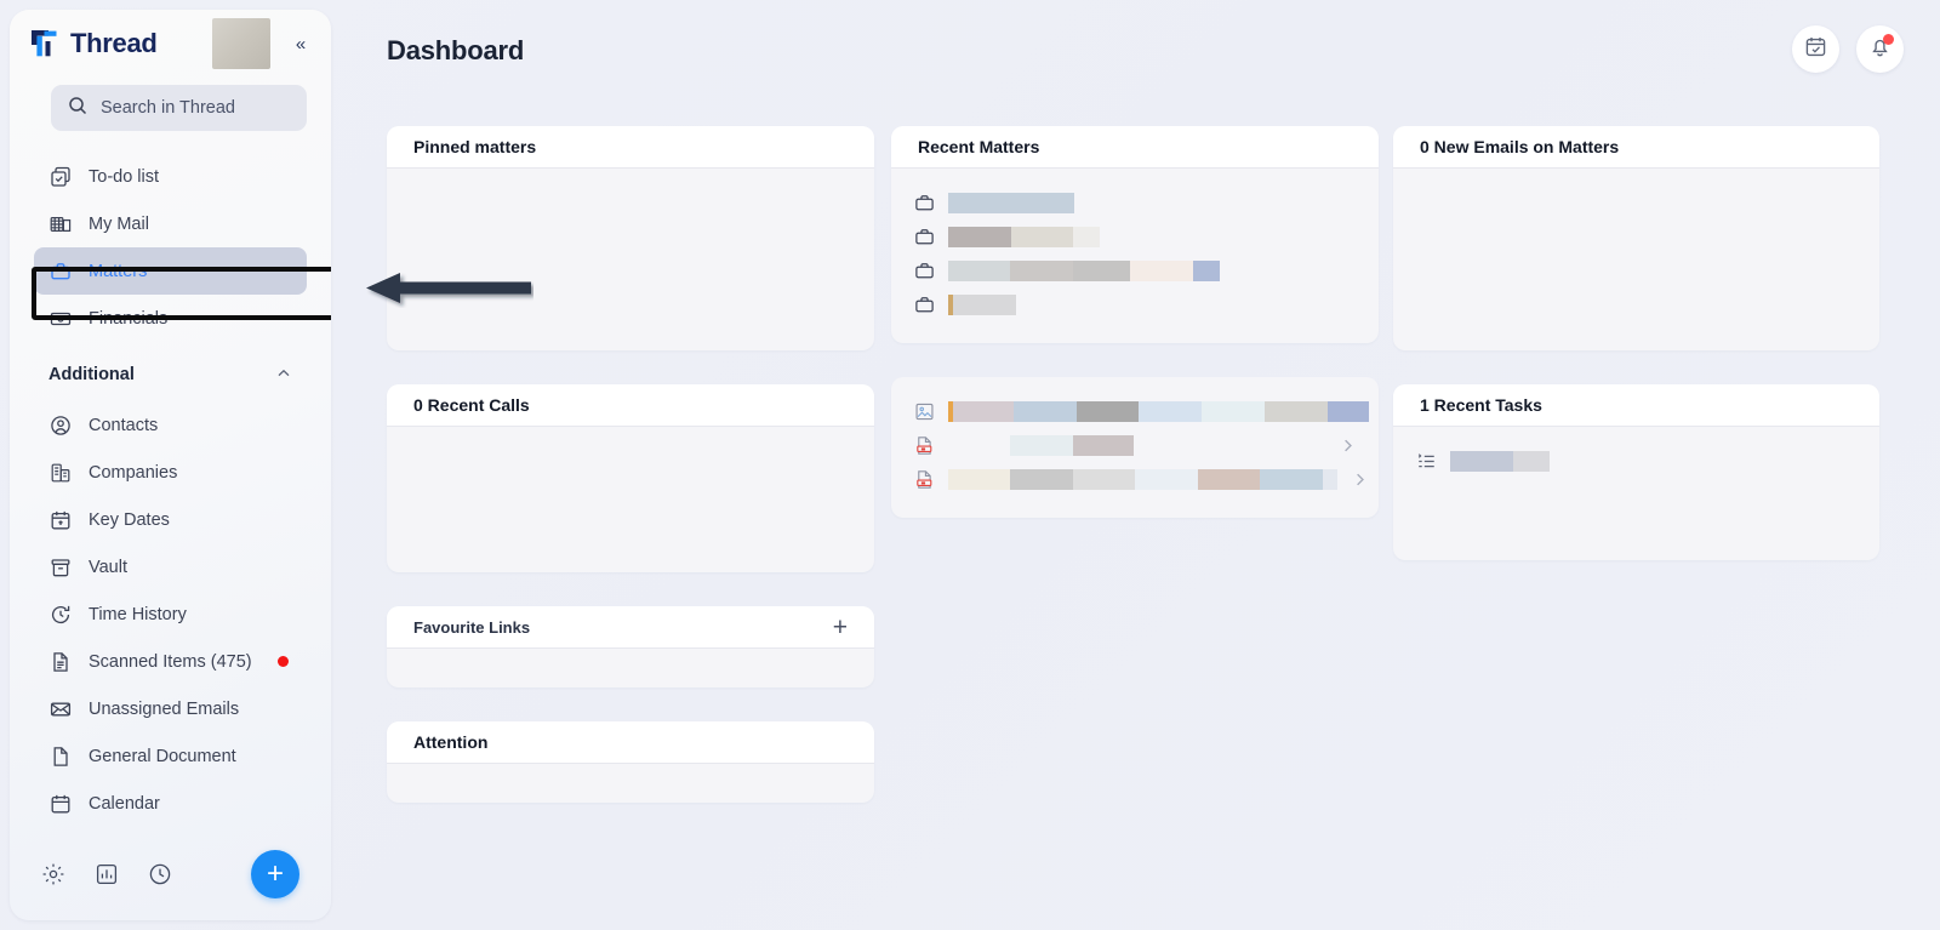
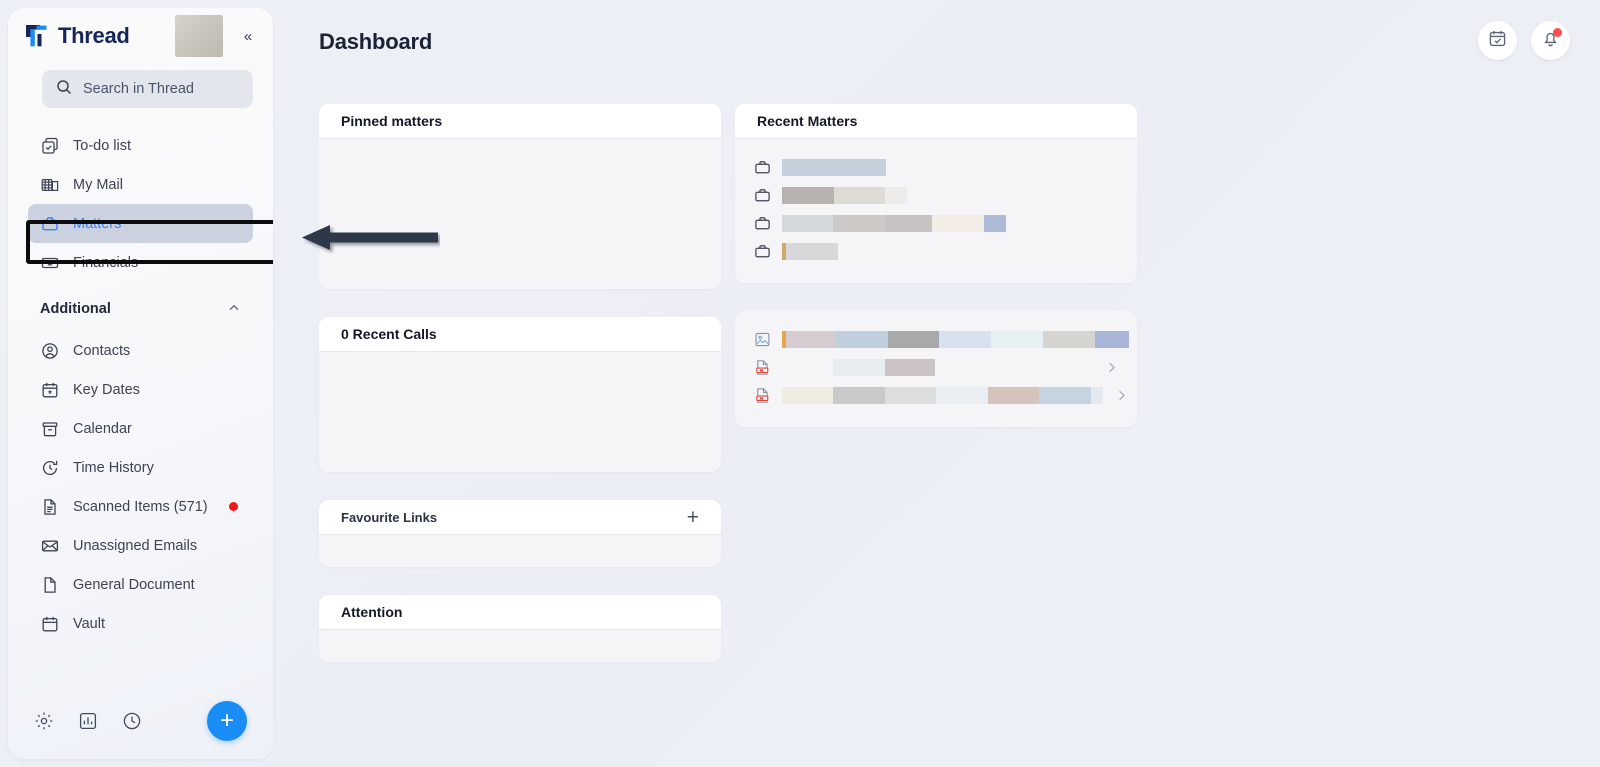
  Thread
  «
  Search in Thread
  To-do list
  My Mail
  Matters
  Financials
  Additional
  Contacts
- Companies
  Key Dates
- Vault
+ Calendar
  Time History
- Scanned Items (475)
+ Scanned Items (571)
  Unassigned Emails
  General Document
- Calendar
+ Vault
  +
  Dashboard
  Pinned matters
  0 Recent Calls
  Favourite Links
  +
  Attention
  Recent Matters
- 0 New Emails on Matters
- 1 Recent Tasks
